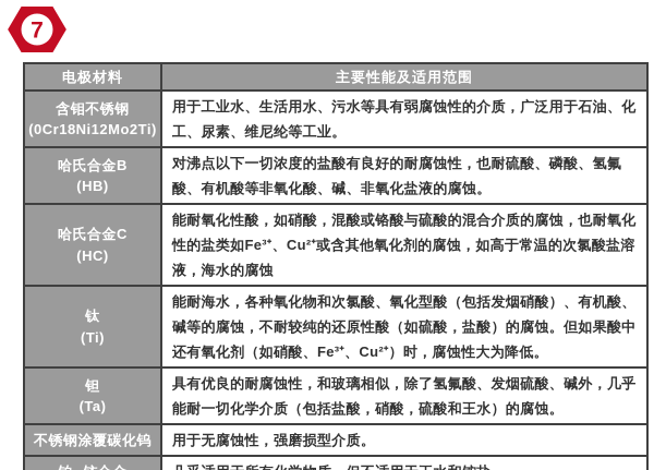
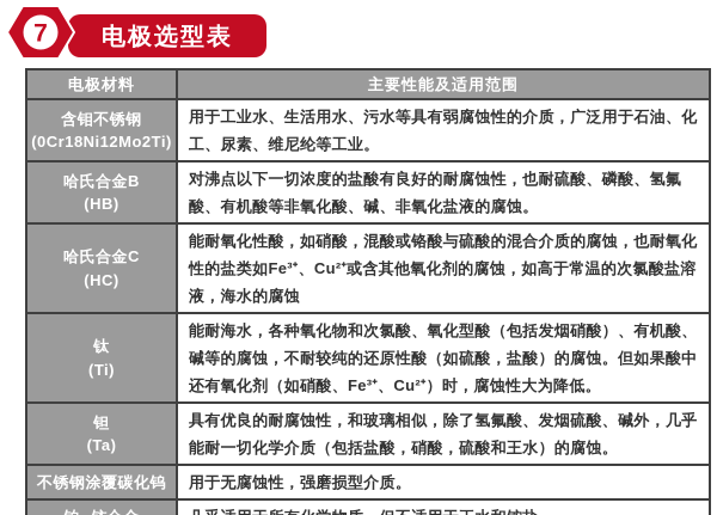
+ 电极选型表
  7
  电极材料	主要性能及适用范围
  含钼不锈钢 (0Cr18Ni12Mo2Ti)	用于工业水、生活用水、污水等具有弱腐蚀性的介质，广泛用于石油、化工、尿素、维尼纶等工业。
  哈氏合金B (HB)	对沸点以下一切浓度的盐酸有良好的耐腐蚀性，也耐硫酸、磷酸、氢氟酸、有机酸等非氧化酸、碱、非氧化盐液的腐蚀。
  哈氏合金C (HC)	能耐氧化性酸，如硝酸，混酸或铬酸与硫酸的混合介质的腐蚀，也耐氧化性的盐类如Fe³⁺、Cu²⁺或含其他氧化剂的腐蚀，如高于常温的次氯酸盐溶液，海水的腐蚀
  钛 (Ti)	能耐海水，各种氧化物和次氯酸、氧化型酸（包括发烟硝酸）、有机酸、碱等的腐蚀，不耐较纯的还原性酸（如硫酸，盐酸）的腐蚀。但如果酸中还有氧化剂（如硝酸、Fe³⁺、Cu²⁺）时，腐蚀性大为降低。
  钽 (Ta)	具有优良的耐腐蚀性，和玻璃相似，除了氢氟酸、发烟硫酸、碱外，几乎能耐一切化学介质（包括盐酸，硝酸，硫酸和王水）的腐蚀。
  不锈钢涂覆碳化钨	用于无腐蚀性，强磨损型介质。
